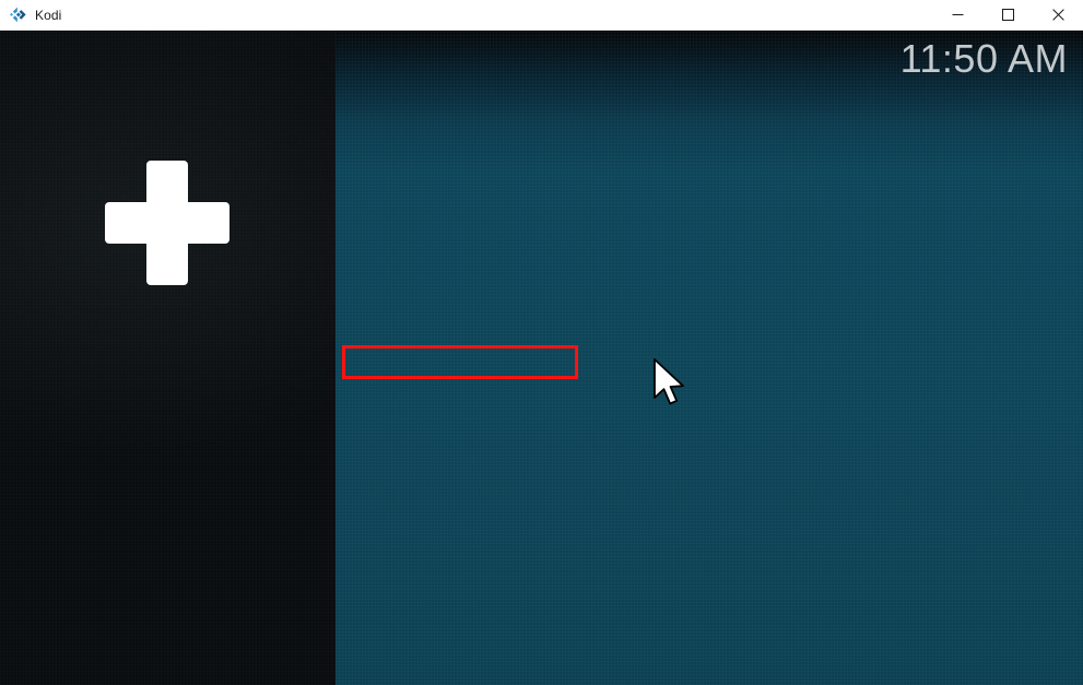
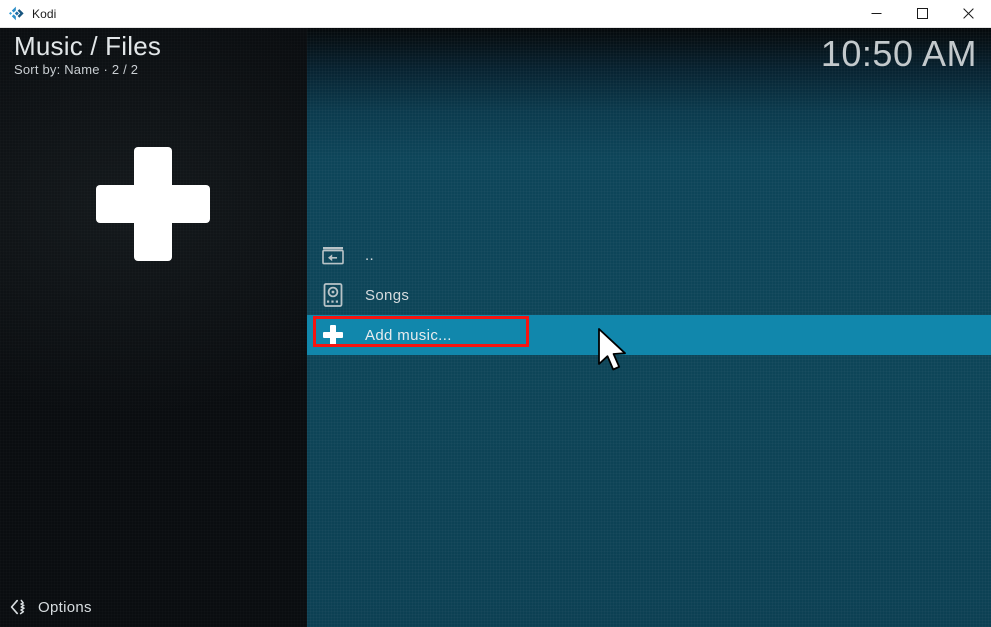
  Kodi
- 11:50 AM
+ 10:50 AM
+ ..
+ Songs
+ Add music...
+ Music / Files
+ Sort by: Name · 2 / 2
+ Options
